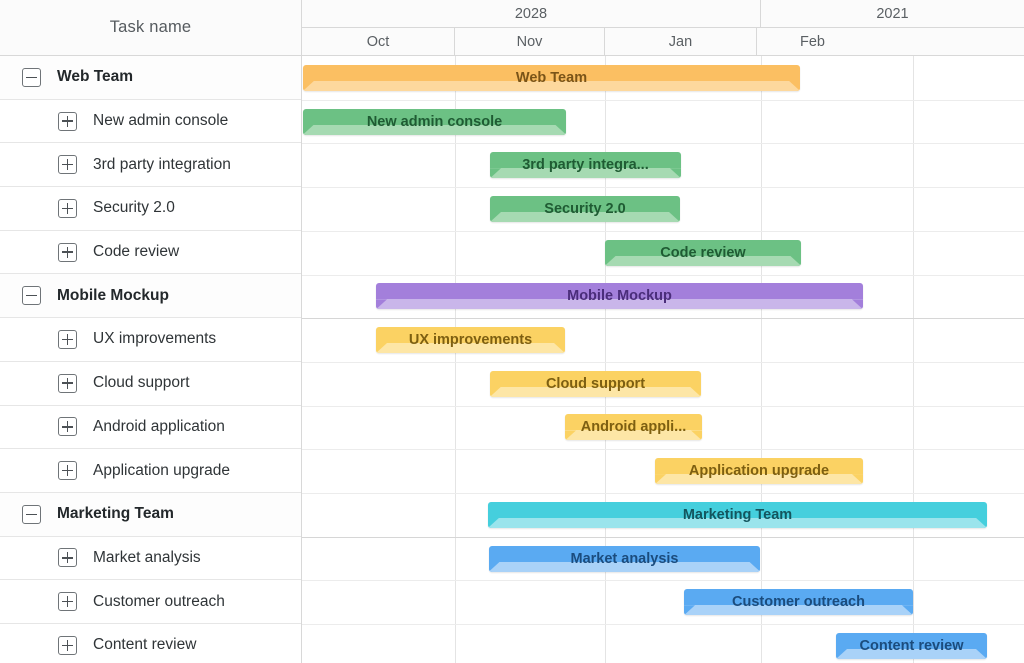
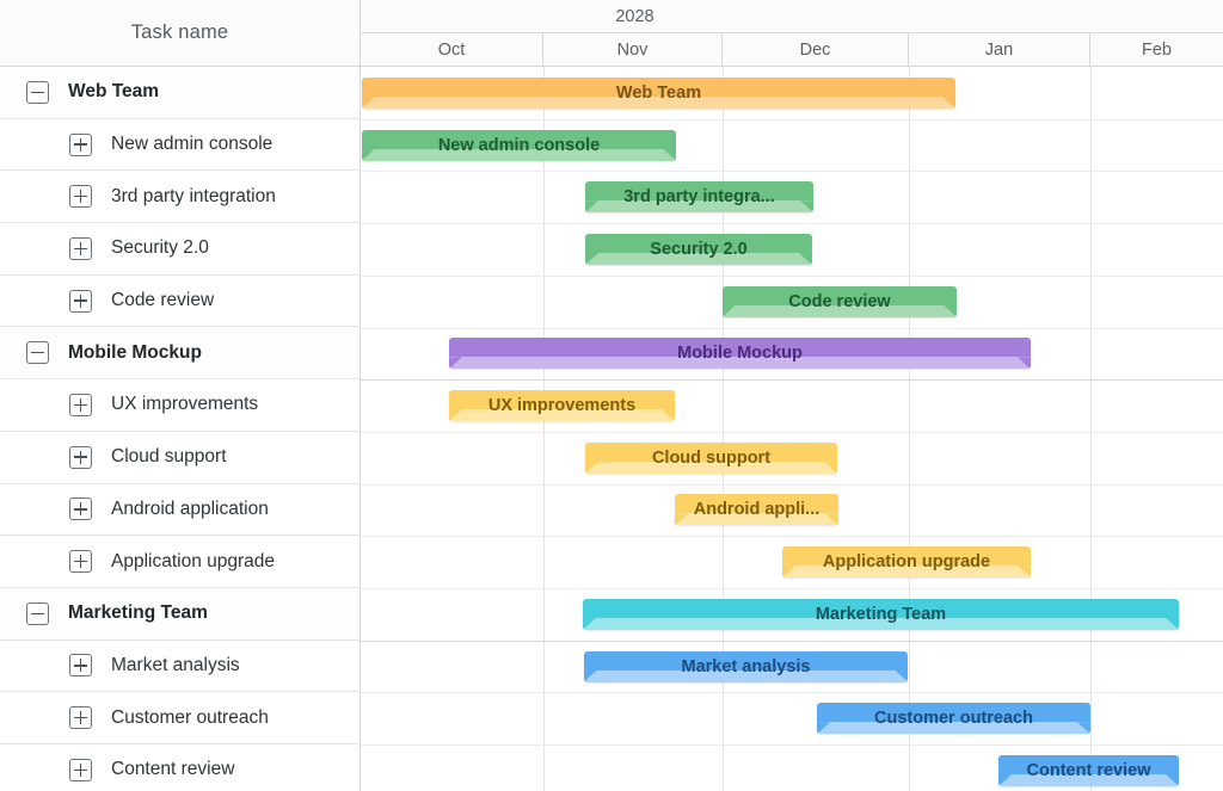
  Task name
  Web Team
  New admin console
  3rd party integration
  Security 2.0
  Code review
  Mobile Mockup
  UX improvements
  Cloud support
  Android application
  Application upgrade
  Marketing Team
  Market analysis
  Customer outreach
  Content review
  2028
- 2021
  Oct
  Nov
+ Dec
  Jan
  Feb
  Web Team
  New admin console
  3rd party integra...
  Security 2.0
  Code review
  Mobile Mockup
  UX improvements
  Cloud support
  Android appli...
  Application upgrade
  Marketing Team
  Market analysis
  Customer outreach
  Content review
